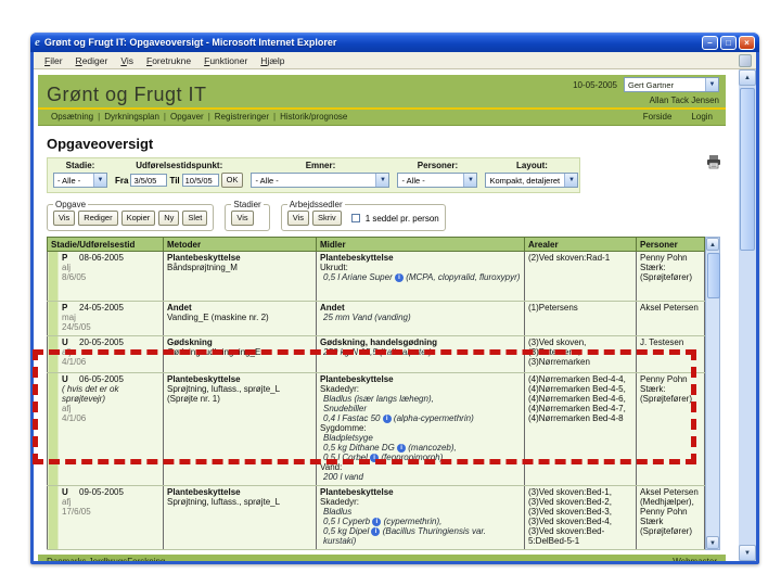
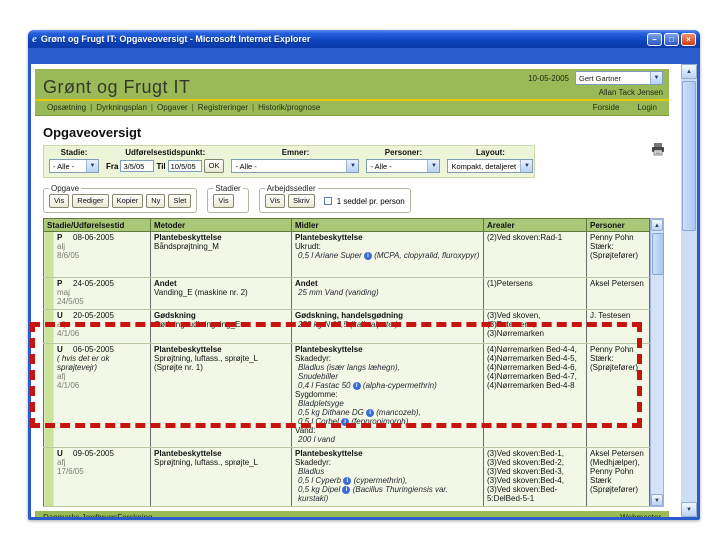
  e
  Grønt og Frugt IT: Opgaveoversigt - Microsoft Internet Explorer
  –
  □
  ×
- Filer Rediger Vis Foretrukne Funktioner Hjælp
  Grønt og Frugt IT
  10-05-2005
  Gert Gartner
  Allan Tack Jensen
  Opsætning
  |
  Dyrkningsplan
  |
  Opgaver
  |
  Registreringer
  |
  Historik/prognose
  Forside
  Login
  Opgaveoversigt
  Stadie:
  - Alle -
  Udførelsestidspunkt:
  Fra
  3/5/05
  Til
  10/5/05
  OK
  Emner:
  - Alle -
  Personer:
  - Alle -
  Layout:
  Kompakt, detaljeret
  Opgave
  Vis
  Rediger
  Kopier
  Ny
  Slet
  Stadier
  Vis
  Arbejdssedler
  Vis
  Skriv
  1 seddel pr. person
  Stadie/Udførelsestid	Metoder	Midler	Arealer	Personer
  P 08-06-2005alj8/6/05	PlantebeskyttelseBåndsprøjtning_M	PlantebeskyttelseUkrudt:0,5 l Ariane Super (MCPA, clopyralid, fluroxypyr)	(2)Ved skoven:Rad-1	Penny PohnStærk:(Sprøjtefører)
  P 24-05-2005maj24/5/05	AndetVanding_E (maskine nr. 2)	Andet25 mm Vand (vanding)	(1)Petersens	Aksel Petersen
  U 20-05-2005afj4/1/06	GødskningGødningsudbringning_E	Gødskning, handelsgødning250 kg N 15,5 (kalksalpeter)	(3)Ved skoven,(3)Petersens,(3)Nørremarken	J. Testesen
  U 06-05-2005( hvis det er ok sprøjtevejr)afj4/1/06	PlantebeskyttelseSprøjtning, luftass., sprøjte_L(Sprøjte nr. 1)	PlantebeskyttelseSkadedyr:Bladlus (især langs læhegn),Snudebiller0,4 l Fastac 50 (alpha-cypermethrin)Sygdomme:Bladpletsyge0,5 kg Dithane DG (mancozeb),0,5 l Corbel (fenpropimorph)Vand:200 l vand	(4)Nørremarken Bed-4-4,(4)Nørremarken Bed-4-5,(4)Nørremarken Bed-4-6,(4)Nørremarken Bed-4-7,(4)Nørremarken Bed-4-8	Penny PohnStærk:(Sprøjtefører)
  U 09-05-2005afj17/6/05	PlantebeskyttelseSprøjtning, luftass., sprøjte_L	PlantebeskyttelseSkadedyr:Bladlus0,5 l Cyperb (cypermethrin),0,5 kg Dipel (Bacillus Thuringiensis var. kurstaki)	(3)Ved skoven:Bed-1,(3)Ved skoven:Bed-2,(3)Ved skoven:Bed-3,(3)Ved skoven:Bed-4,(3)Ved skoven:Bed-5:DelBed-5-1	Aksel Petersen(Medhjælper),Penny PohnStærk(Sprøjtefører)
